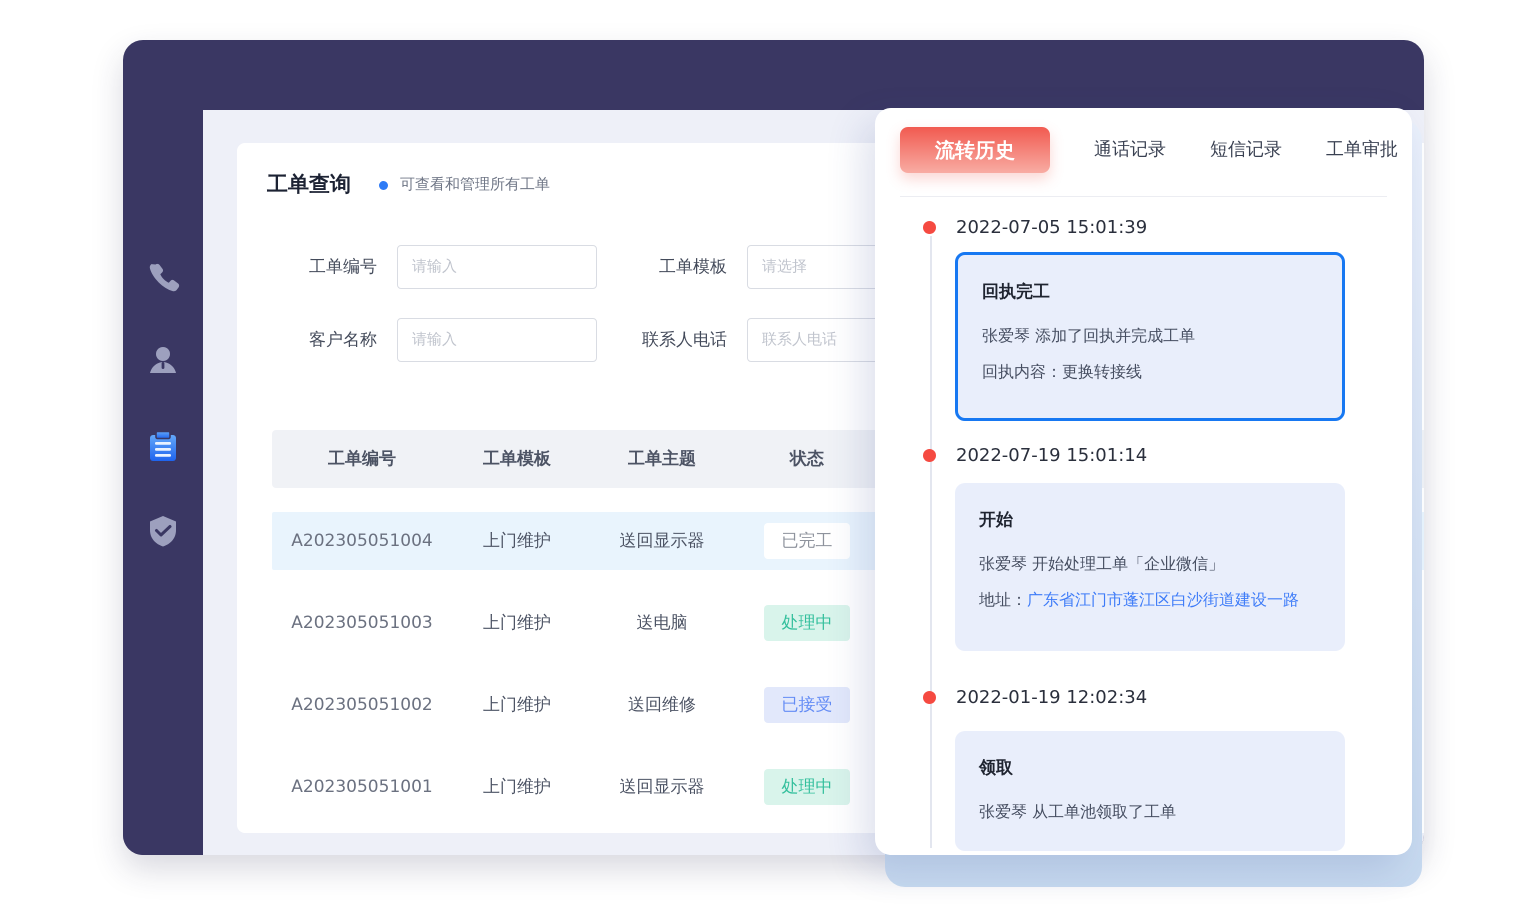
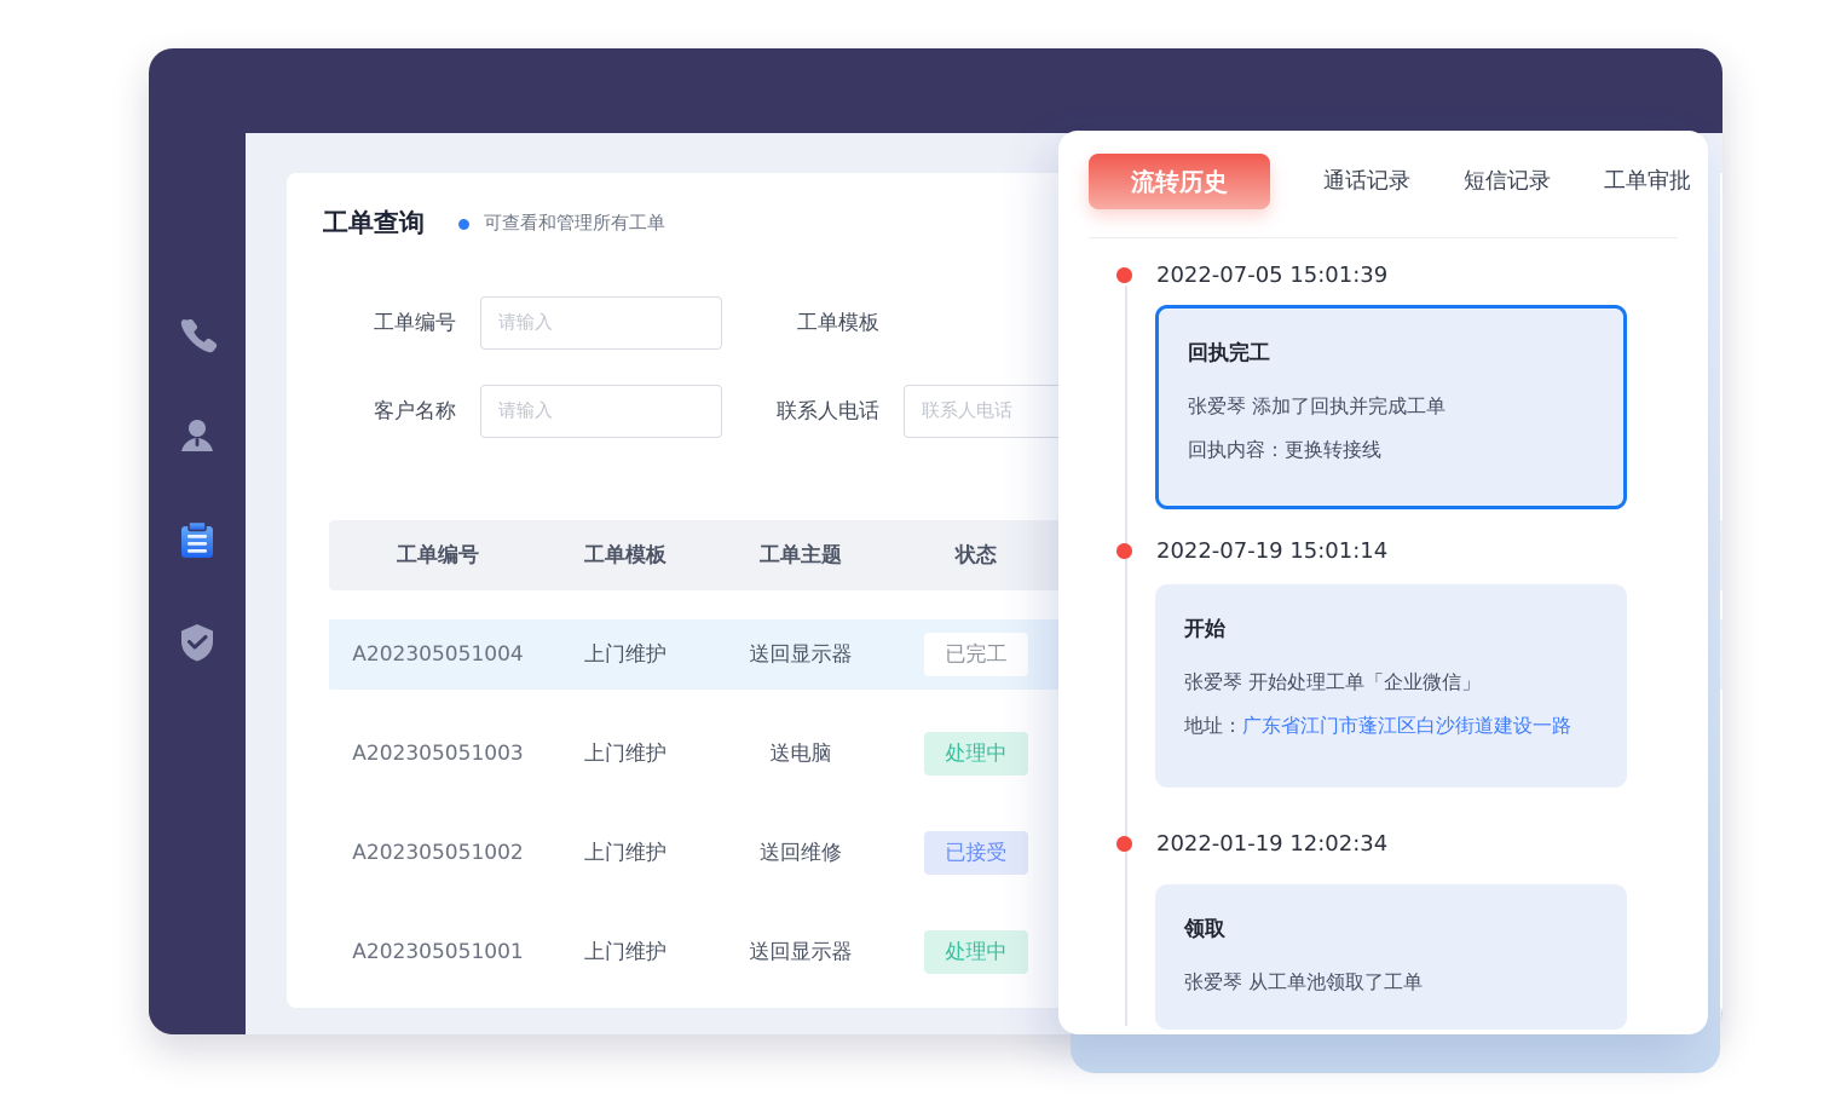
  工单查询
  可查看和管理所有工单
  工单编号
  请输入
  工单模板
- 请选择
  客户名称
  请输入
  联系人电话
  联系人电话
  工单编号
  工单模板
  工单主题
  状态
  A202305051004
  上门维护
  送回显示器
  已完工
  A202305051003
  上门维护
  送电脑
  处理中
  A202305051002
  上门维护
  送回维修
  已接受
  A202305051001
  上门维护
  送回显示器
  处理中
  流转历史
  通话记录
  短信记录
  工单审批
  2022-07-05 15:01:39
  回执完工
  张爱琴 添加了回执并完成工单
  回执内容：更换转接线
  2022-07-19 15:01:14
  开始
  张爱琴 开始处理工单「企业微信」
  地址：
  广东省江门市蓬江区白沙街道建设一路
  2022-01-19 12:02:34
  领取
  张爱琴 从工单池领取了工单
